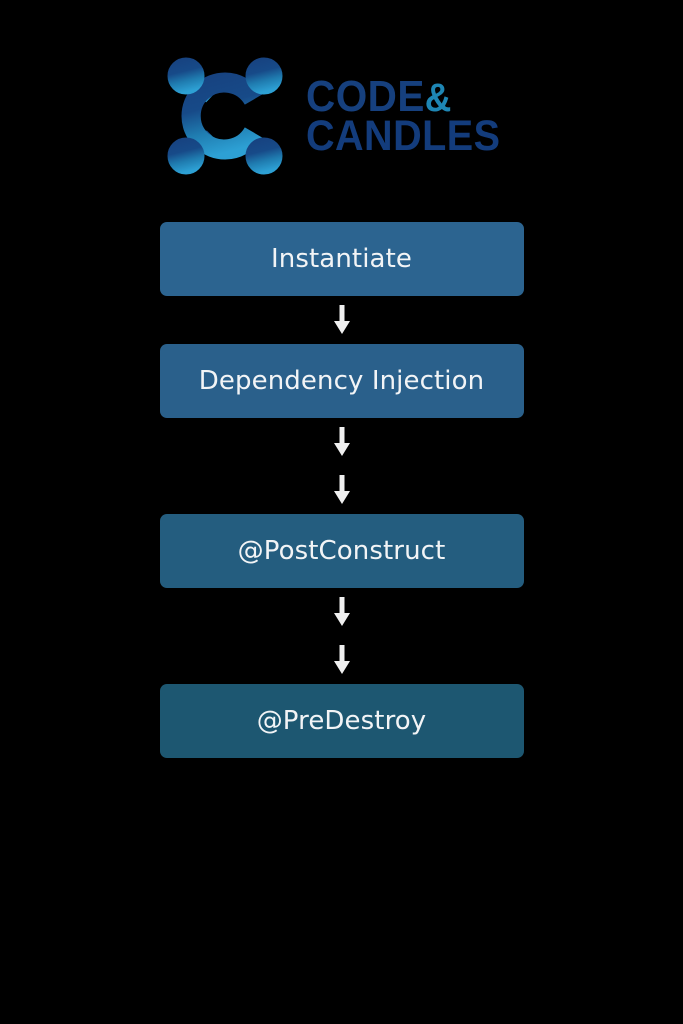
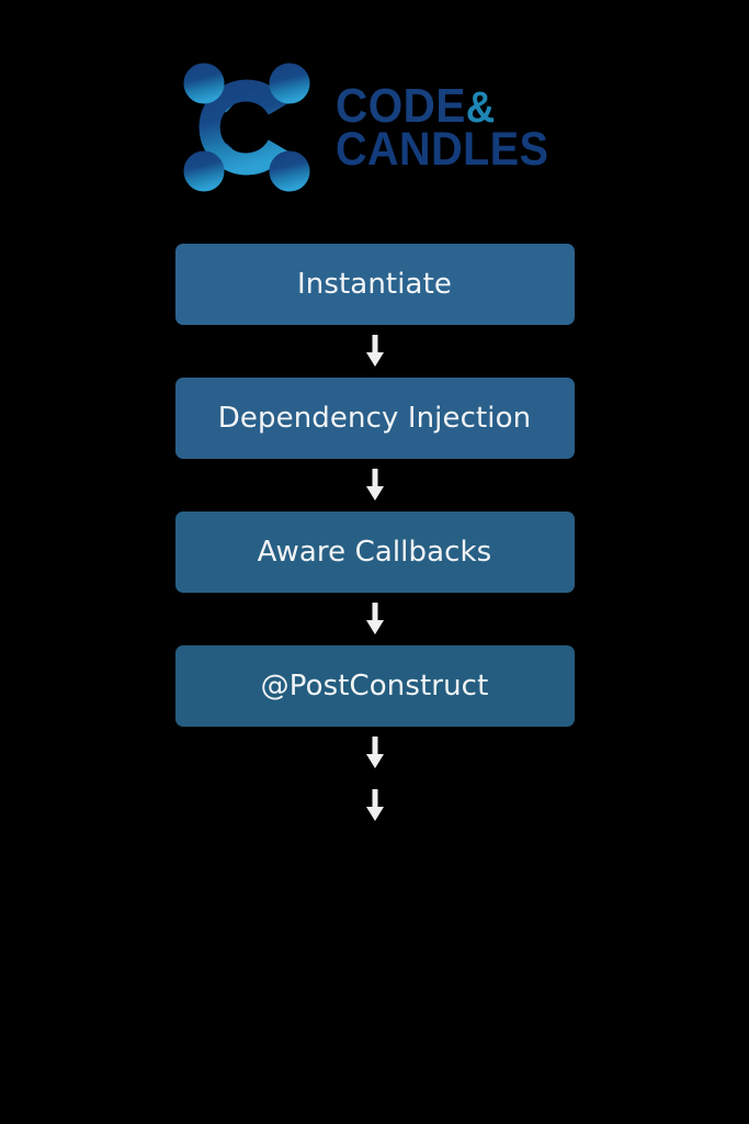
  CODE&
  CANDLES
  Instantiate
  Dependency Injection
+ Aware Callbacks
  @PostConstruct
- @PreDestroy
